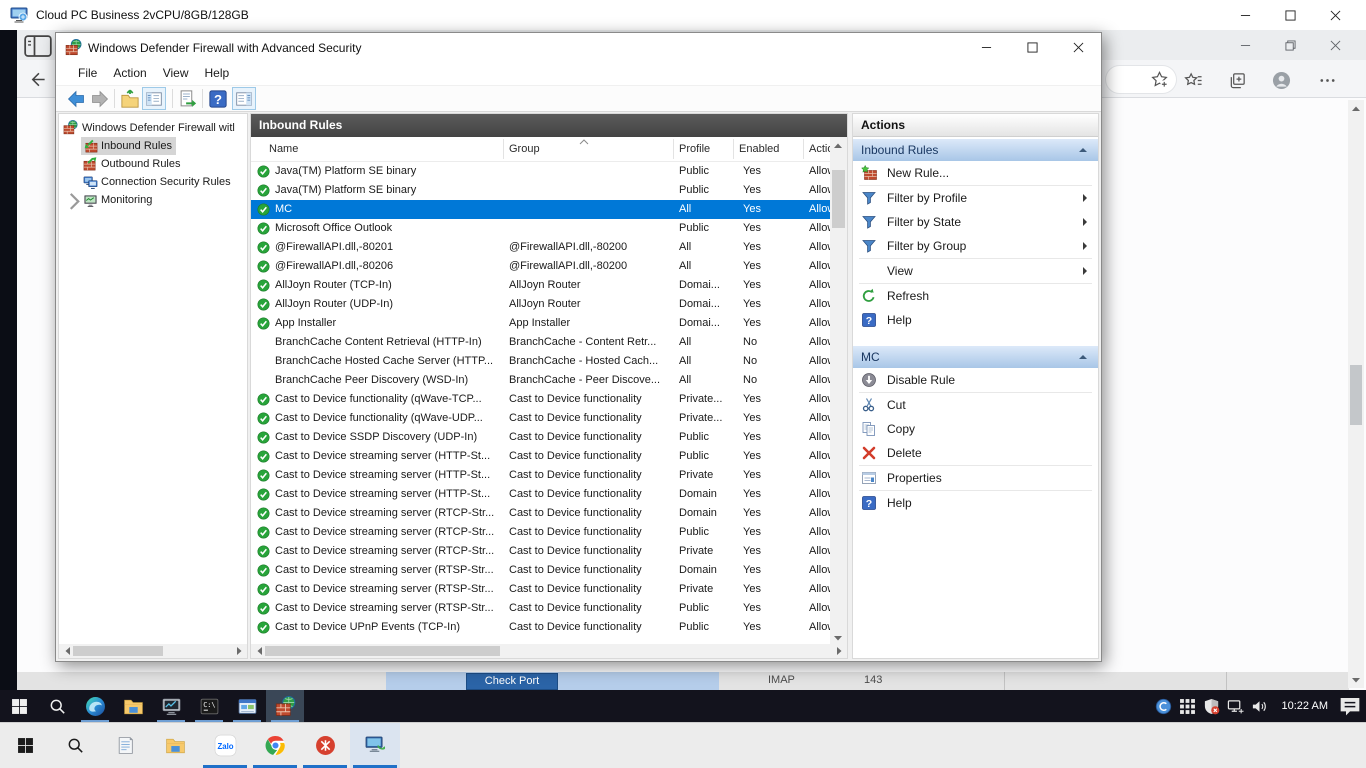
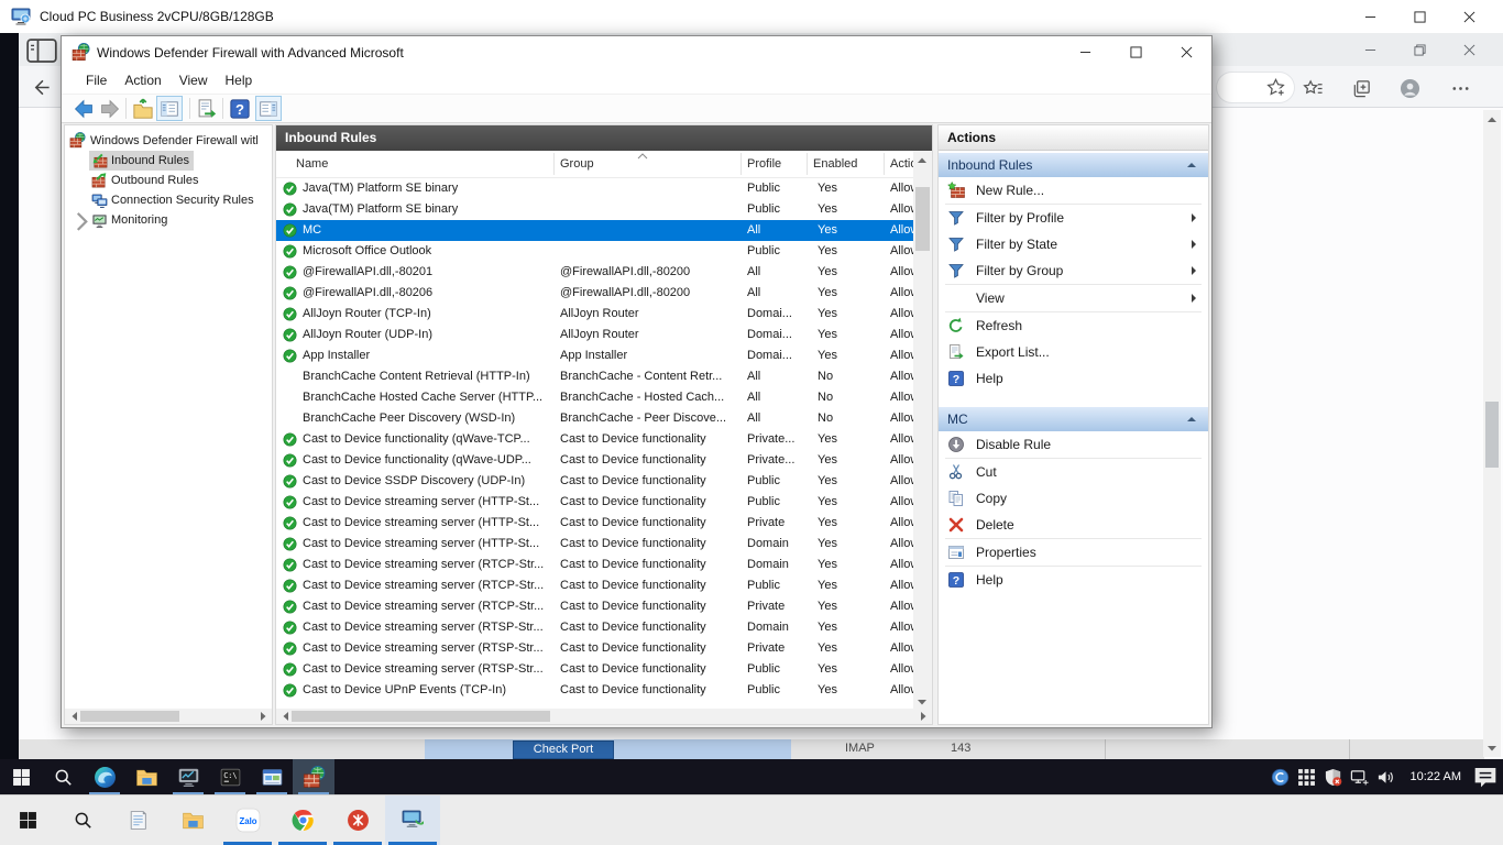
  Check Port
  IMAP
  143
  Cloud PC Business 2vCPU/8GB/128GB
- Windows Defender Firewall with Advanced Security
+ Windows Defender Firewall with Advanced Microsoft
  File Action View Help
  ?
  Windows Defender Firewall witl
  Inbound Rules
  Outbound Rules
  Connection Security Rules
  Monitoring
  Inbound Rules
  Name
  Group
  Profile
  Enabled
  Java(TM) Platform SE binary
  Public
  Yes
  Allo
  Java(TM) Platform SE binary
  Public
  Yes
  Allo
  MC
  All
  Yes
  Allo
  Microsoft Office Outlook
  Public
  Yes
  Allo
  @FirewallAPI.dll,-80201
  @FirewallAPI.dll,-80200
  All
  Yes
  Allo
  @FirewallAPI.dll,-80206
  @FirewallAPI.dll,-80200
  All
  Yes
  Allo
  AllJoyn Router (TCP-In)
  AllJoyn Router
  Domai...
  Yes
  Allo
  AllJoyn Router (UDP-In)
  AllJoyn Router
  Domai...
  Yes
  Allo
  App Installer
  App Installer
  Domai...
  Yes
  Allo
  BranchCache Content Retrieval (HTTP-In)
  BranchCache - Content Retr...
  All
  No
  Allo
  BranchCache Hosted Cache Server (HTTP...
  BranchCache - Hosted Cach...
  All
  No
  Allo
  BranchCache Peer Discovery (WSD-In)
  BranchCache - Peer Discove...
  All
  No
  Allo
  Cast to Device functionality (qWave-TCP...
  Cast to Device functionality
  Private...
  Yes
  Allo
  Cast to Device functionality (qWave-UDP...
  Cast to Device functionality
  Private...
  Yes
  Allo
  Cast to Device SSDP Discovery (UDP-In)
  Cast to Device functionality
  Public
  Yes
  Allo
  Cast to Device streaming server (HTTP-St...
  Cast to Device functionality
  Public
  Yes
  Allo
  Cast to Device streaming server (HTTP-St...
  Cast to Device functionality
  Private
  Yes
  Allo
  Cast to Device streaming server (HTTP-St...
  Cast to Device functionality
  Domain
  Yes
  Allo
  Cast to Device streaming server (RTCP-Str...
  Cast to Device functionality
  Domain
  Yes
  Allo
  Cast to Device streaming server (RTCP-Str...
  Cast to Device functionality
  Public
  Yes
  Allo
  Cast to Device streaming server (RTCP-Str...
  Cast to Device functionality
  Private
  Yes
  Allo
  Cast to Device streaming server (RTSP-Str...
  Cast to Device functionality
  Domain
  Yes
  Allo
  Cast to Device streaming server (RTSP-Str...
  Cast to Device functionality
  Private
  Yes
  Allo
  Cast to Device streaming server (RTSP-Str...
  Cast to Device functionality
  Public
  Yes
  Allo
  Cast to Device UPnP Events (TCP-In)
  Cast to Device functionality
  Public
  Yes
  Allo
  Actions
  Inbound Rules
  New Rule...
  Filter by Profile
  Filter by State
  Filter by Group
  View
  Refresh
+ Export List...
  ?
  Help
  MC
  Disable Rule
  Cut
  Copy
  Delete
  Properties
  ?
  Help
  C:\
  10:22 AM
  Zalo
